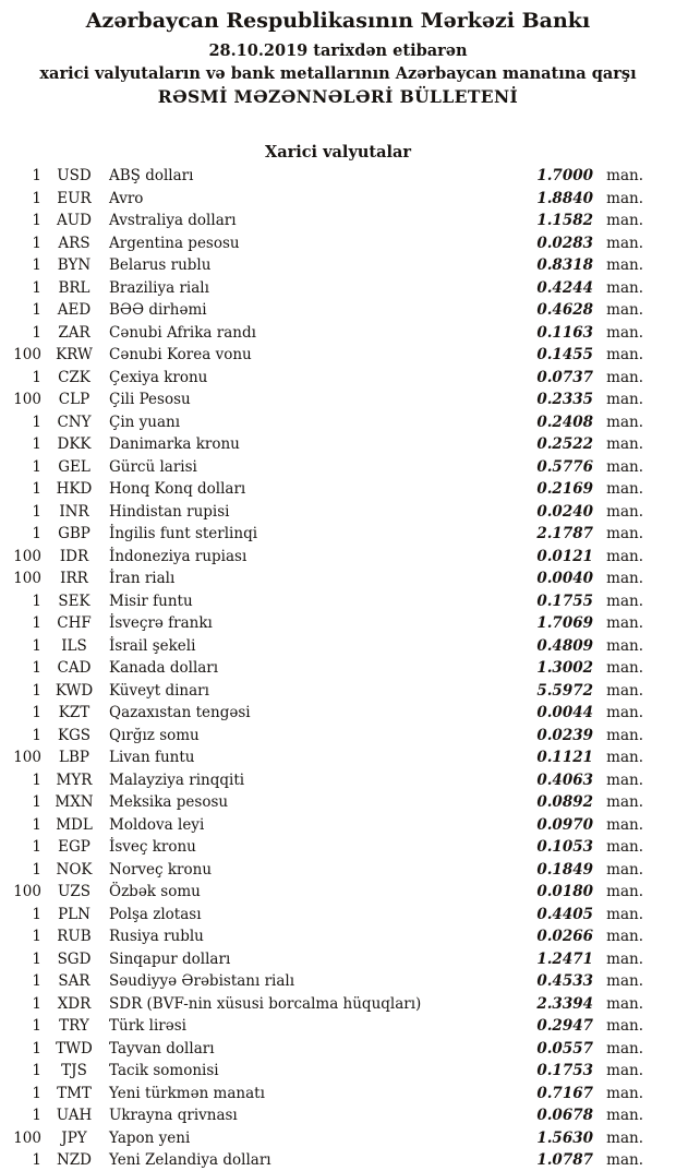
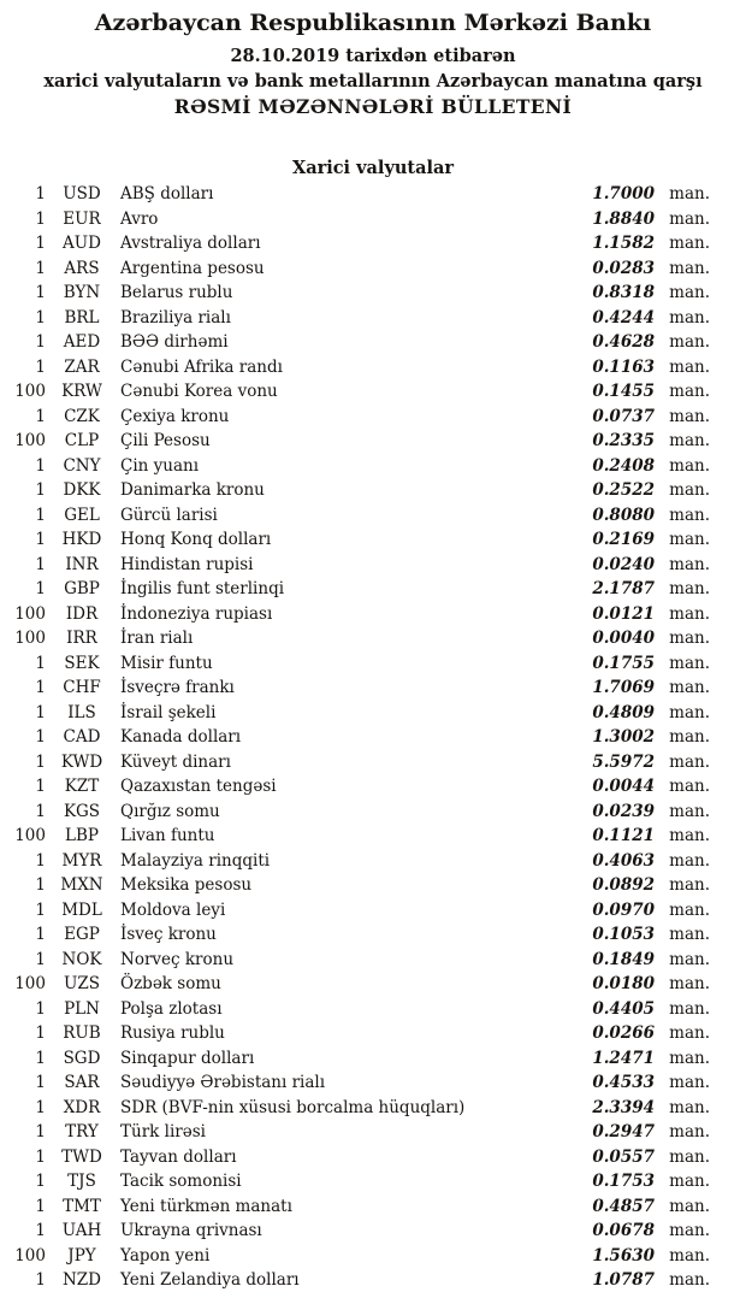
  Azərbaycan Respublikasının Mərkəzi Bankı
  28.10.2019 tarixdən etibarən
  xarici valyutaların və bank metallarının Azərbaycan manatına qarşı
  RƏSMİ MƏZƏNNƏLƏRİ BÜLLETENİ
  Xarici valyutalar
  1
  USD
  ABŞ dolları
  1.7000
  man.
  1
  EUR
  Avro
  1.8840
  man.
  1
  AUD
  Avstraliya dolları
  1.1582
  man.
  1
  ARS
  Argentina pesosu
  0.0283
  man.
  1
  BYN
  Belarus rublu
  0.8318
  man.
  1
  BRL
  Braziliya rialı
  0.4244
  man.
  1
  AED
  BƏƏ dirhəmi
  0.4628
  man.
  1
  ZAR
  Cənubi Afrika randı
  0.1163
  man.
  100
  KRW
  Cənubi Korea vonu
  0.1455
  man.
  1
  CZK
  Çexiya kronu
  0.0737
  man.
  100
  CLP
  Çili Pesosu
  0.2335
  man.
  1
  CNY
  Çin yuanı
  0.2408
  man.
  1
  DKK
  Danimarka kronu
  0.2522
  man.
  1
  GEL
  Gürcü larisi
- 0.5776
+ 0.8080
  man.
  1
  HKD
  Honq Konq dolları
  0.2169
  man.
  1
  INR
  Hindistan rupisi
  0.0240
  man.
  1
  GBP
  İngilis funt sterlinqi
  2.1787
  man.
  100
  IDR
  İndoneziya rupiası
  0.0121
  man.
  100
  IRR
  İran rialı
  0.0040
  man.
  1
  SEK
  Misir funtu
  0.1755
  man.
  1
  CHF
  İsveçrə frankı
  1.7069
  man.
  1
  ILS
  İsrail şekeli
  0.4809
  man.
  1
  CAD
  Kanada dolları
  1.3002
  man.
  1
  KWD
  Küveyt dinarı
  5.5972
  man.
  1
  KZT
  Qazaxıstan tengəsi
  0.0044
  man.
  1
  KGS
  Qırğız somu
  0.0239
  man.
  100
  LBP
  Livan funtu
  0.1121
  man.
  1
  MYR
  Malayziya rinqqiti
  0.4063
  man.
  1
  MXN
  Meksika pesosu
  0.0892
  man.
  1
  MDL
  Moldova leyi
  0.0970
  man.
  1
  EGP
  İsveç kronu
  0.1053
  man.
  1
  NOK
  Norveç kronu
  0.1849
  man.
  100
  UZS
  Özbək somu
  0.0180
  man.
  1
  PLN
  Polşa zlotası
  0.4405
  man.
  1
  RUB
  Rusiya rublu
  0.0266
  man.
  1
  SGD
  Sinqapur dolları
  1.2471
  man.
  1
  SAR
  Səudiyyə Ərəbistanı rialı
  0.4533
  man.
  1
  XDR
  SDR (BVF-nin xüsusi borcalma hüquqları)
  2.3394
  man.
  1
  TRY
  Türk lirəsi
  0.2947
  man.
  1
  TWD
  Tayvan dolları
  0.0557
  man.
  1
  TJS
  Tacik somonisi
  0.1753
  man.
  1
  TMT
  Yeni türkmən manatı
- 0.7167
+ 0.4857
  man.
  1
  UAH
  Ukrayna qrivnası
  0.0678
  man.
  100
  JPY
  Yapon yeni
  1.5630
  man.
  1
  NZD
  Yeni Zelandiya dolları
  1.0787
  man.
